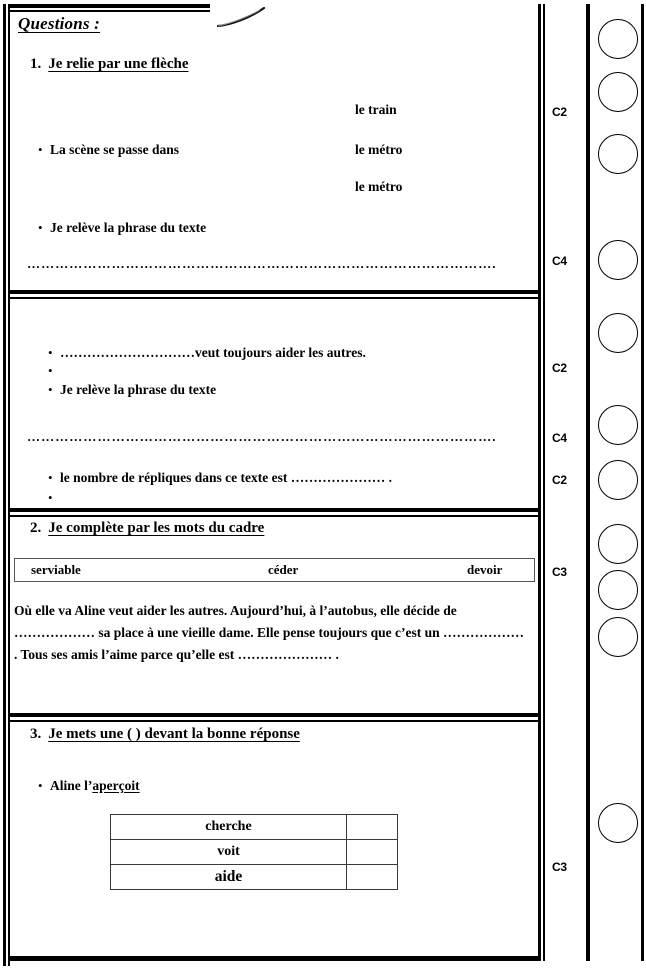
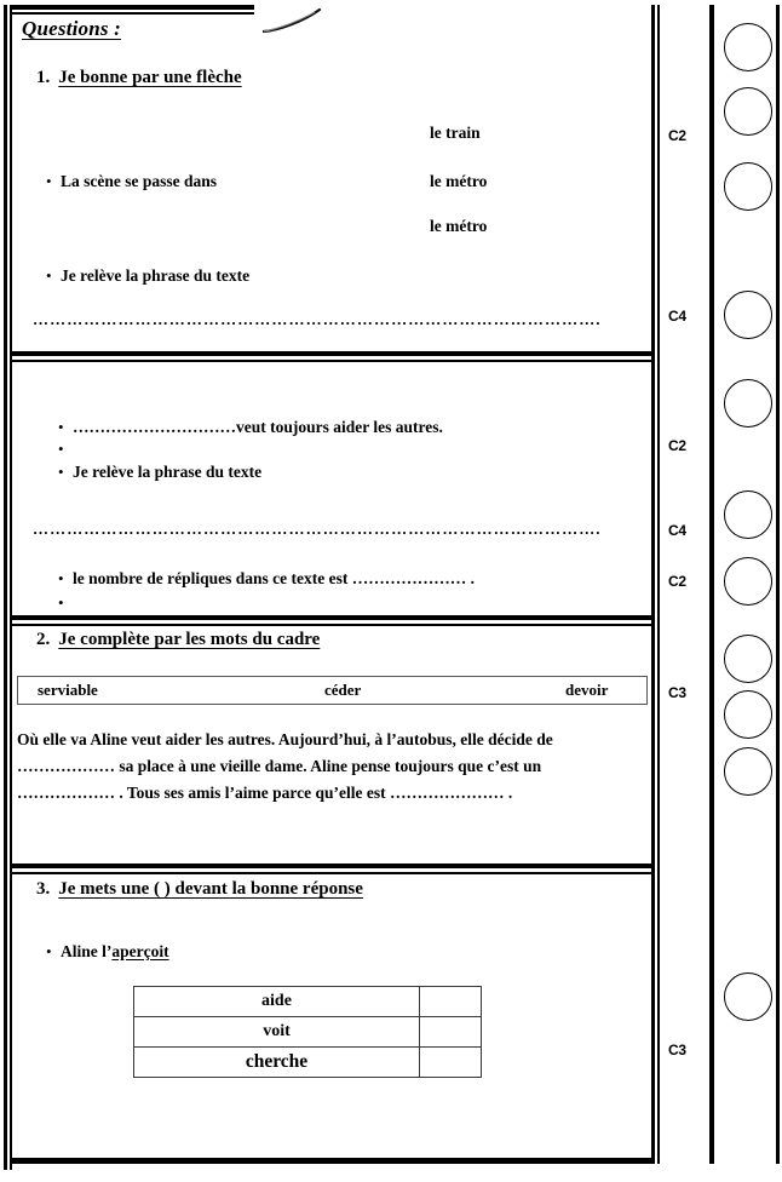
  Questions :
- 1. Je relie par une flèche
+ 1. Je bonne par une flèche
  le train
  le métro
  le métro
  La scène se passe dans
  Je relève la phrase du texte
  ……………………………………………………………………………………….
  C2
  C4
  …………………………veut toujours aider les autres.
  Je relève la phrase du texte
  ……………………………………………………………………………………….
  le nombre de répliques dans ce texte est ………………… .
  C2
  C4
  C2
  2. Je complète par les mots du cadre
  serviable
  céder
  devoir
- Où elle va Aline veut aider les autres. Aujourd’hui, à l’autobus, elle décide de ……………… sa place à une vieille dame. Elle pense toujours que c’est un ……………… . Tous ses amis l’aime parce qu’elle est ………………… .
+ Où elle va Aline veut aider les autres. Aujourd’hui, à l’autobus, elle décide de ……………… sa place à une vieille dame. Aline pense toujours que c’est un ……………… . Tous ses amis l’aime parce qu’elle est ………………… .
  C3
  3. Je mets une ( ) devant la bonne réponse
  Aline l’
  aperçoit
- cherche
+ aide
  voit
- aide
+ cherche
  C3
